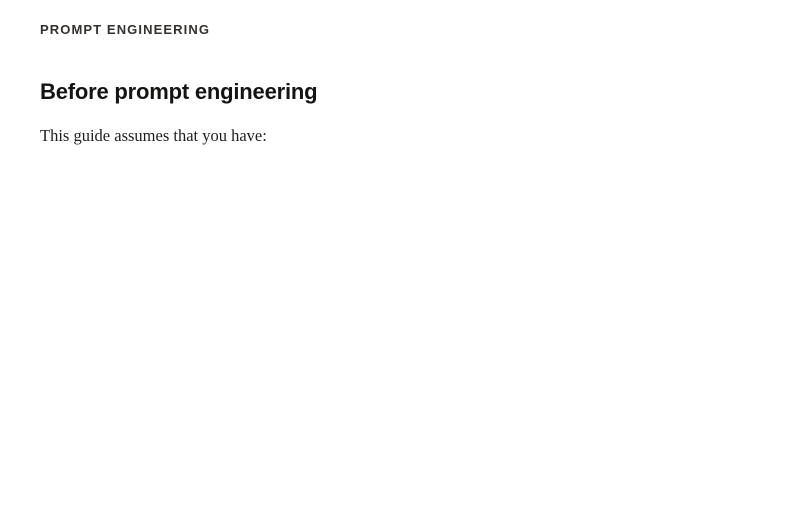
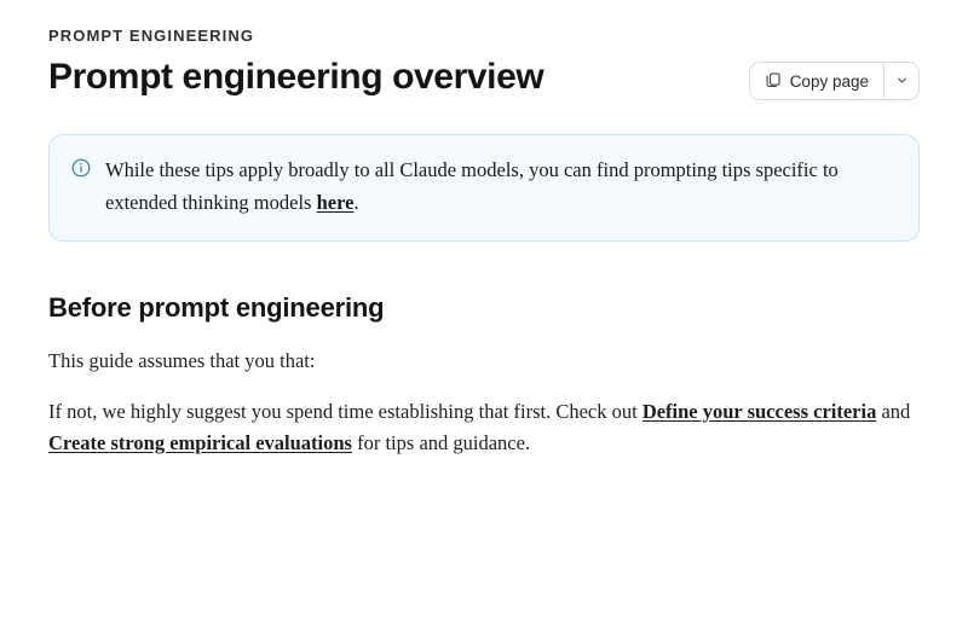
  PROMPT ENGINEERING
+ Prompt engineering overview
+ Copy page
+ While these tips apply broadly to all Claude models, you can find prompting tips specific to extended thinking models here.
  Before prompt engineering
- This guide assumes that you have:
+ This guide assumes that you that:
+ If not, we highly suggest you spend time establishing that first. Check out Define your success criteria and Create strong empirical evaluations for tips and guidance.
